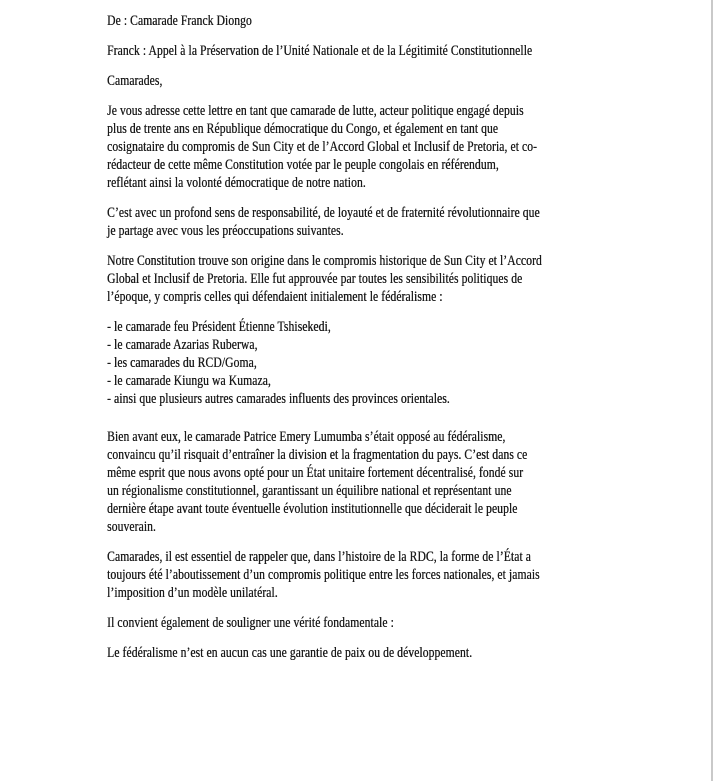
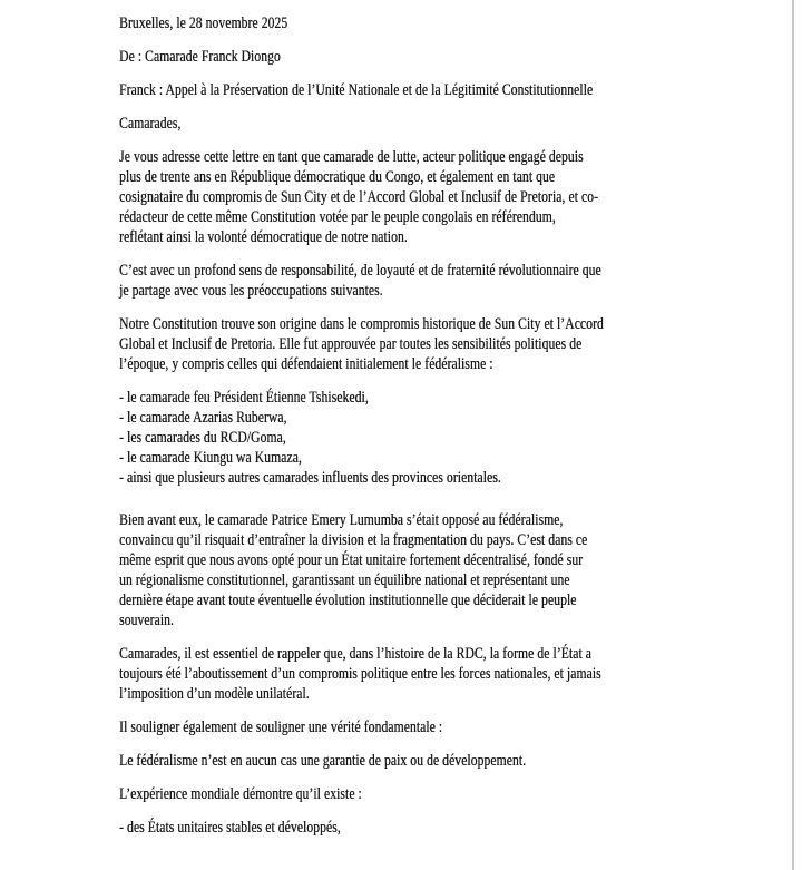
+ Bruxelles, le 28 novembre 2025
  De : Camarade Franck Diongo
  Franck : Appel à la Préservation de l’Unité Nationale et de la Légitimité Constitutionnelle
  Camarades,
  Je vous adresse cette lettre en tant que camarade de lutte, acteur politique engagé depuis
  plus de trente ans en République démocratique du Congo, et également en tant que
  cosignataire du compromis de Sun City et de l’Accord Global et Inclusif de Pretoria, et co-
  rédacteur de cette même Constitution votée par le peuple congolais en référendum,
  reflétant ainsi la volonté démocratique de notre nation.
  C’est avec un profond sens de responsabilité, de loyauté et de fraternité révolutionnaire que
  je partage avec vous les préoccupations suivantes.
  Notre Constitution trouve son origine dans le compromis historique de Sun City et l’Accord
  Global et Inclusif de Pretoria. Elle fut approuvée par toutes les sensibilités politiques de
  l’époque, y compris celles qui défendaient initialement le fédéralisme :
  - le camarade feu Président Étienne Tshisekedi,
  - le camarade Azarias Ruberwa,
  - les camarades du RCD/Goma,
  - le camarade Kiungu wa Kumaza,
  - ainsi que plusieurs autres camarades influents des provinces orientales.
  Bien avant eux, le camarade Patrice Emery Lumumba s’était opposé au fédéralisme,
  convaincu qu’il risquait d’entraîner la division et la fragmentation du pays. C’est dans ce
  même esprit que nous avons opté pour un État unitaire fortement décentralisé, fondé sur
  un régionalisme constitutionnel, garantissant un équilibre national et représentant une
  dernière étape avant toute éventuelle évolution institutionnelle que déciderait le peuple
  souverain.
  Camarades, il est essentiel de rappeler que, dans l’histoire de la RDC, la forme de l’État a
  toujours été l’aboutissement d’un compromis politique entre les forces nationales, et jamais
  l’imposition d’un modèle unilatéral.
- Il convient également de souligner une vérité fondamentale :
+ Il souligner également de souligner une vérité fondamentale :
  Le fédéralisme n’est en aucun cas une garantie de paix ou de développement.
+ L’expérience mondiale démontre qu’il existe :
+ - des États unitaires stables et développés,
